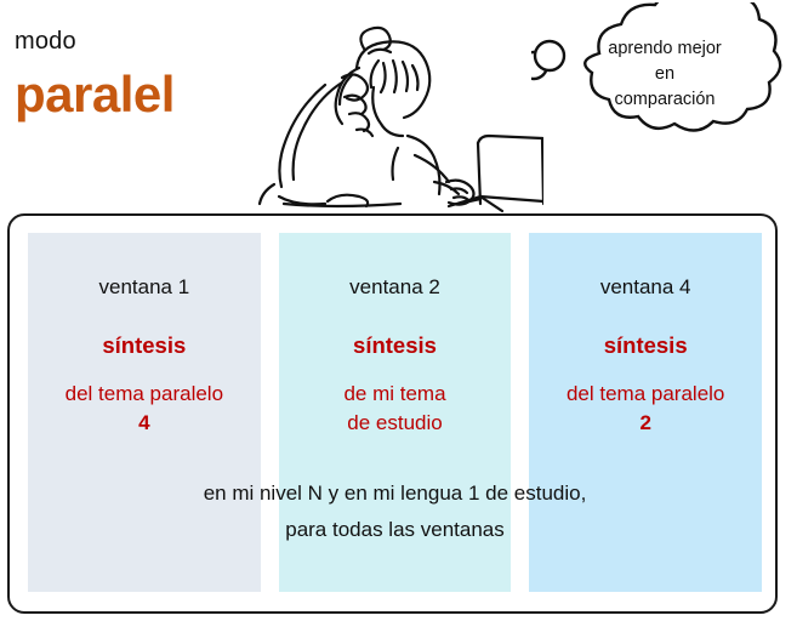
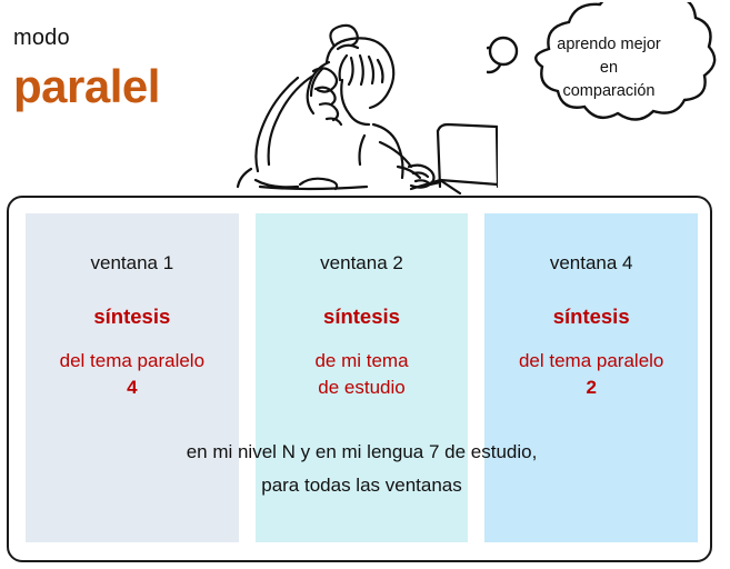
  modo
  paralel
  aprendo mejor
  en
  comparación
  ventana 1
  síntesis
  del tema paralelo
  4
  ventana 2
  síntesis
  de mi tema
  de estudio
  ventana 4
  síntesis
  del tema paralelo
  2
- en mi nivel N y en mi lengua 1 de estudio,
+ en mi nivel N y en mi lengua 7 de estudio,
  para todas las ventanas
